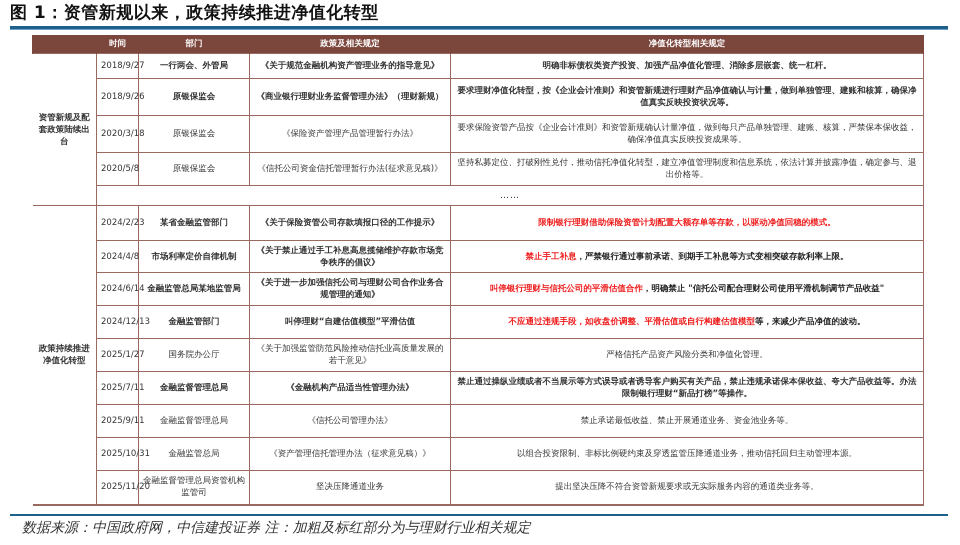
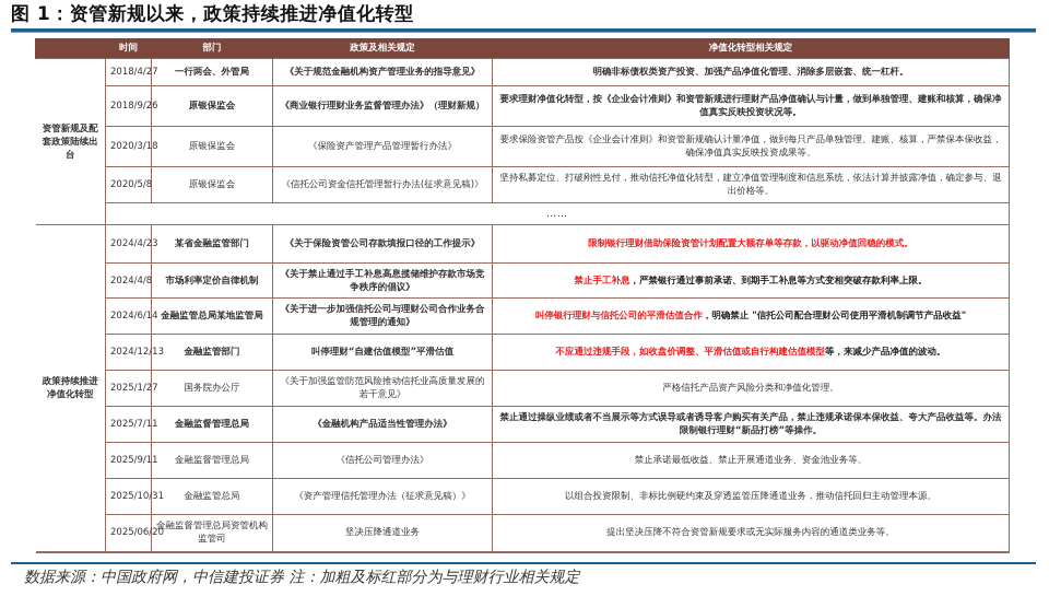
  图 1：资管新规以来，政策持续推进净值化转型
  	时间	部门	政策及相关规定	净值化转型相关规定
- 资管新规及配套政策陆续出台	2018/9/27	一行两会、外管局	《关于规范金融机构资产管理业务的指导意见》	明确非标债权类资产投资、加强产品净值化管理、消除多层嵌套、统一杠杆。
+ 资管新规及配套政策陆续出台	2018/4/27	一行两会、外管局	《关于规范金融机构资产管理业务的指导意见》	明确非标债权类资产投资、加强产品净值化管理、消除多层嵌套、统一杠杆。
  2018/9/26	原银保监会	《商业银行理财业务监督管理办法》（理财新规）	要求理财净值化转型，按《企业会计准则》和资管新规进行理财产品净值确认与计量，做到单独管理、建账和核算，确保净值真实反映投资状况等。
  2020/3/18	原银保监会	《保险资产管理产品管理暂行办法》	要求保险资管产品按《企业会计准则》和资管新规确认计量净值，做到每只产品单独管理、建账、核算，严禁保本保收益，确保净值真实反映投资成果等。
  2020/5/8	原银保监会	《信托公司资金信托管理暂行办法(征求意见稿)》	坚持私募定位、打破刚性兑付，推动信托净值化转型，建立净值管理制度和信息系统，依法计算并披露净值，确定参与、退出价格等。
  ……
- 政策持续推进净值化转型	2024/2/23	某省金融监管部门	《关于保险资管公司存款填报口径的工作提示》	限制银行理财借助保险资管计划配置大额存单等存款，以驱动净值回稳的模式。
+ 政策持续推进净值化转型	2024/4/23	某省金融监管部门	《关于保险资管公司存款填报口径的工作提示》	限制银行理财借助保险资管计划配置大额存单等存款，以驱动净值回稳的模式。
  2024/4/8	市场利率定价自律机制	《关于禁止通过手工补息高息揽储维护存款市场竞争秩序的倡议》	禁止手工补息，严禁银行通过事前承诺、到期手工补息等方式变相突破存款利率上限。
  2024/6/14	金融监管总局某地监管局	《关于进一步加强信托公司与理财公司合作业务合规管理的通知》	叫停银行理财与信托公司的平滑估值合作，明确禁止 "信托公司配合理财公司使用平滑机制调节产品收益"
  2024/12/13	金融监管部门	叫停理财“自建估值模型”平滑估值	不应通过违规手段，如收盘价调整、平滑估值或自行构建估值模型等，来减少产品净值的波动。
  2025/1/27	国务院办公厅	《关于加强监管防范风险推动信托业高质量发展的若干意见》	严格信托产品资产风险分类和净值化管理。
  2025/7/11	金融监督管理总局	《金融机构产品适当性管理办法》	禁止通过操纵业绩或者不当展示等方式误导或者诱导客户购买有关产品，禁止违规承诺保本保收益、夸大产品收益等。办法限制银行理财“新品打榜”等操作。
  2025/9/11	金融监督管理总局	《信托公司管理办法》	禁止承诺最低收益、禁止开展通道业务、资金池业务等。
  2025/10/31	金融监管总局	《资产管理信托管理办法（征求意见稿）》	以组合投资限制、非标比例硬约束及穿透监管压降通道业务，推动信托回归主动管理本源。
- 2025/11/20	金融监督管理总局资管机构监管司	坚决压降通道业务	提出坚决压降不符合资管新规要求或无实际服务内容的通道类业务等。
+ 2025/06/20	金融监督管理总局资管机构监管司	坚决压降通道业务	提出坚决压降不符合资管新规要求或无实际服务内容的通道类业务等。
  数据来源：中国政府网，中信建投证券 注：加粗及标红部分为与理财行业相关规定
